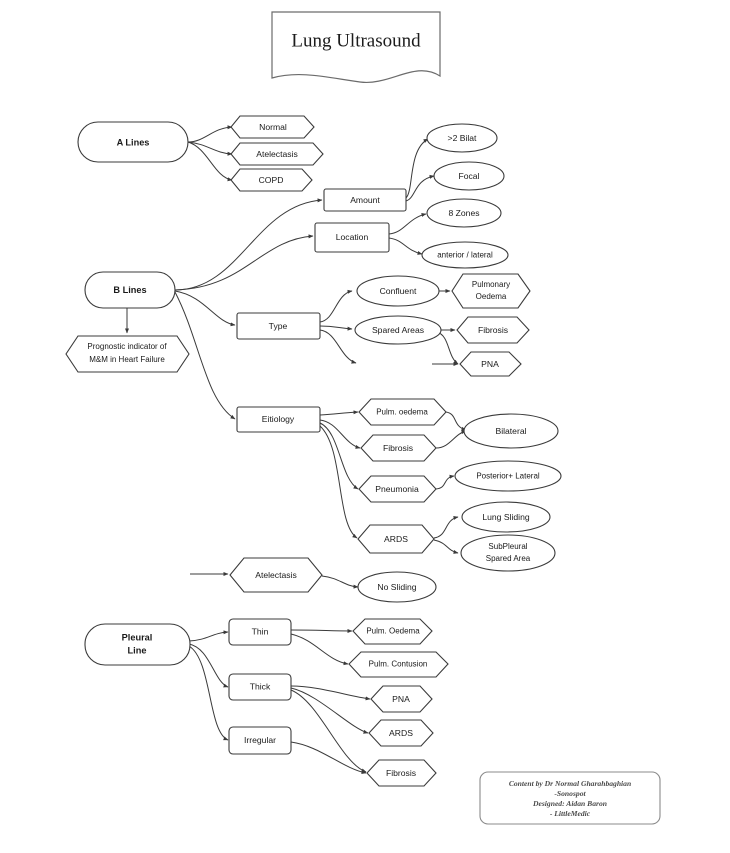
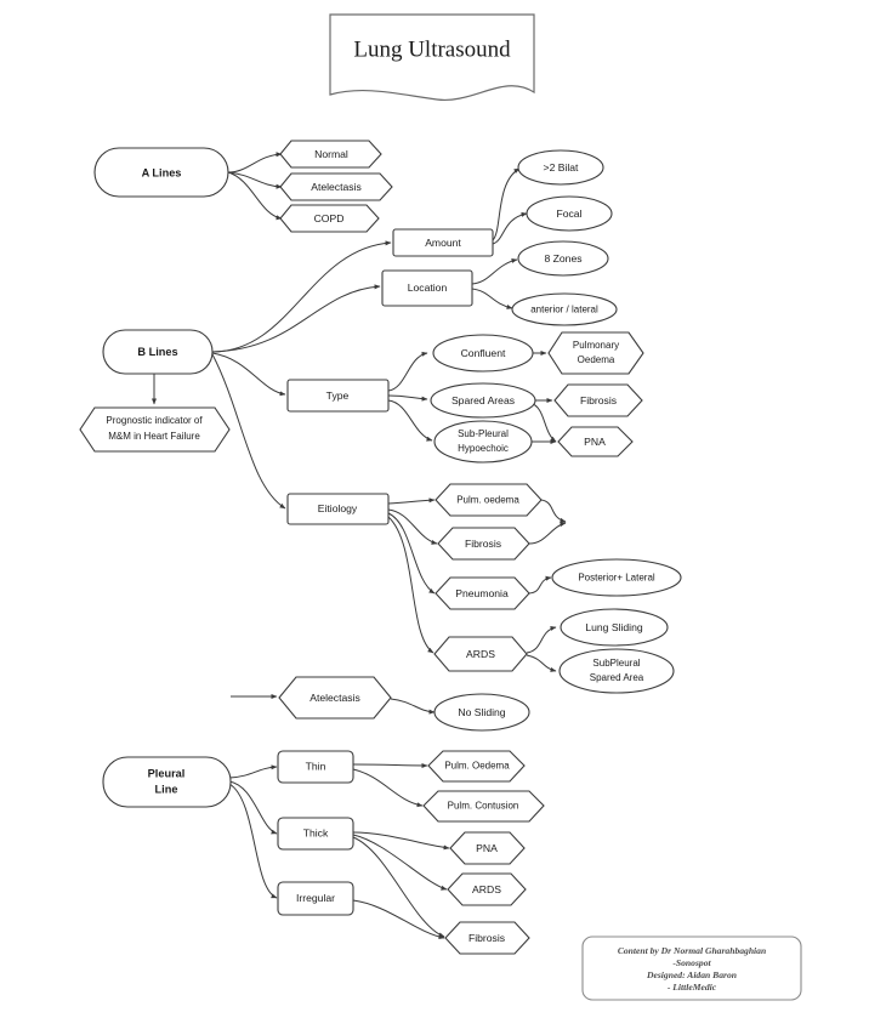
  Lung Ultrasound
  A Lines
  Normal
  Atelectasis
  COPD
  Amount
  >2 Bilat
  Focal
  Location
  8 Zones
  anterior / lateral
  B Lines
  Prognostic indicator of
  M&M in Heart Failure
  Type
  Confluent
  Spared Areas
+ Sub-Pleural
+ Hypoechoic
  Pulmonary
  Oedema
  Fibrosis
  PNA
  Eitiology
  Pulm. oedema
  Fibrosis
  Pneumonia
  ARDS
- Bilateral
  Posterior+ Lateral
  Lung Sliding
  SubPleural
  Spared Area
  Atelectasis
  No Sliding
  Pleural
  Line
  Thin
  Thick
  Irregular
  Pulm. Oedema
  Pulm. Contusion
  PNA
  ARDS
  Fibrosis
  Content by Dr Normal Gharahbaghian
  -Sonospot
  Designed: Aidan Baron
  - LittleMedic
